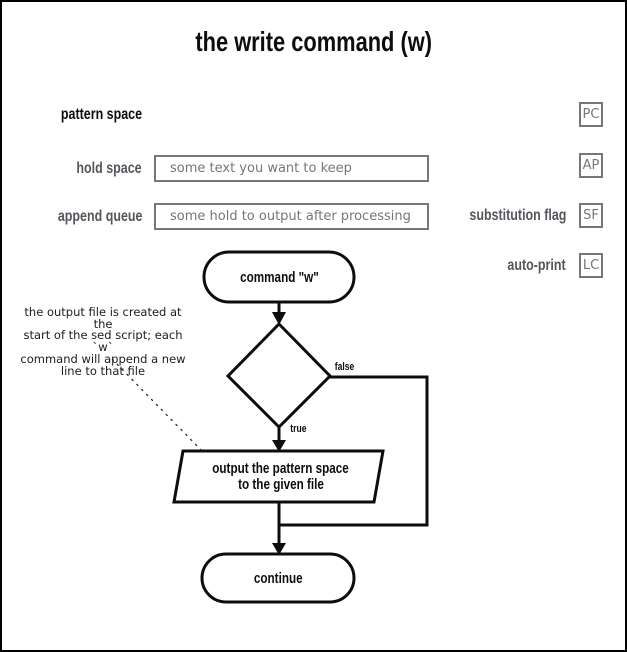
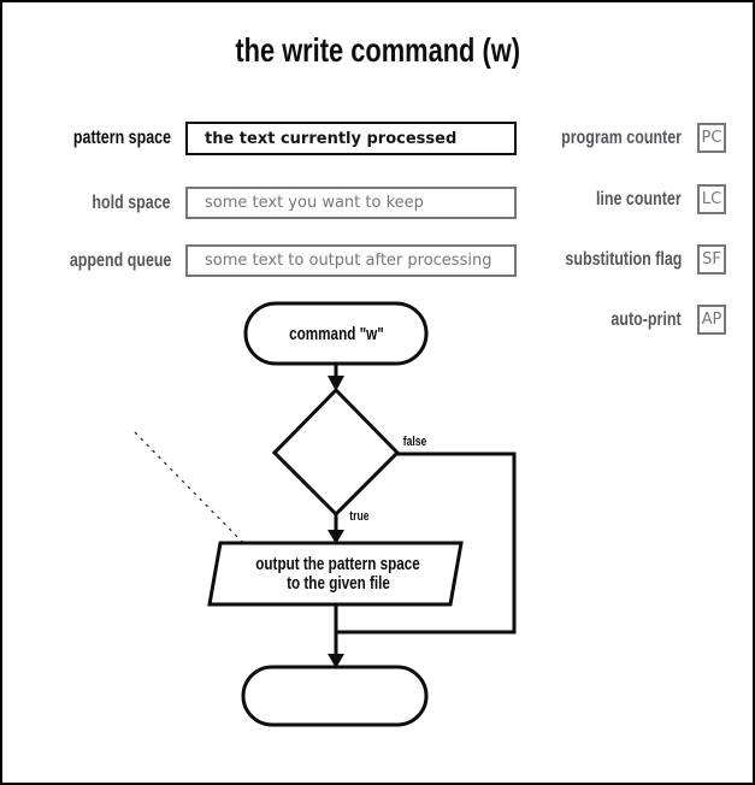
  the write command (w)
  pattern space
+ the text currently processed
  hold space
  some text you want to keep
  append queue
- some hold to output after processing
+ some text to output after processing
+ program counter
  PC
+ line counter
- AP
+ LC
  substitution flag
  SF
  auto-print
- LC
+ AP
  command "w"
  false
  true
  output the pattern space
  to the given file
- continue
- the output file is created at the
- start of the sed script; each `w`
- command will append a new
- line to that file
